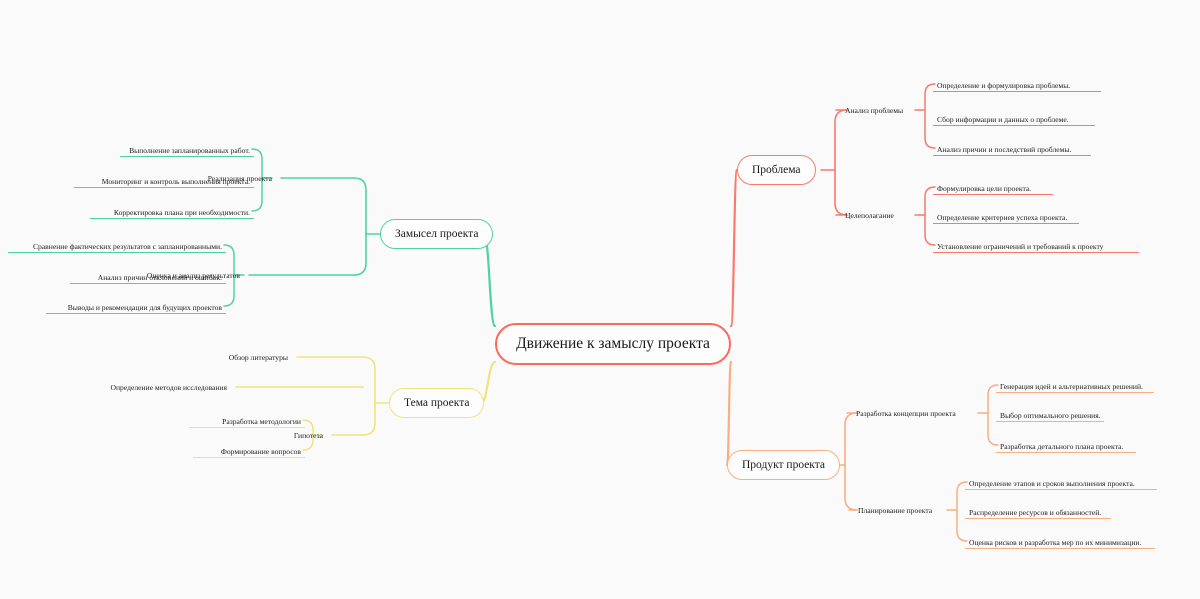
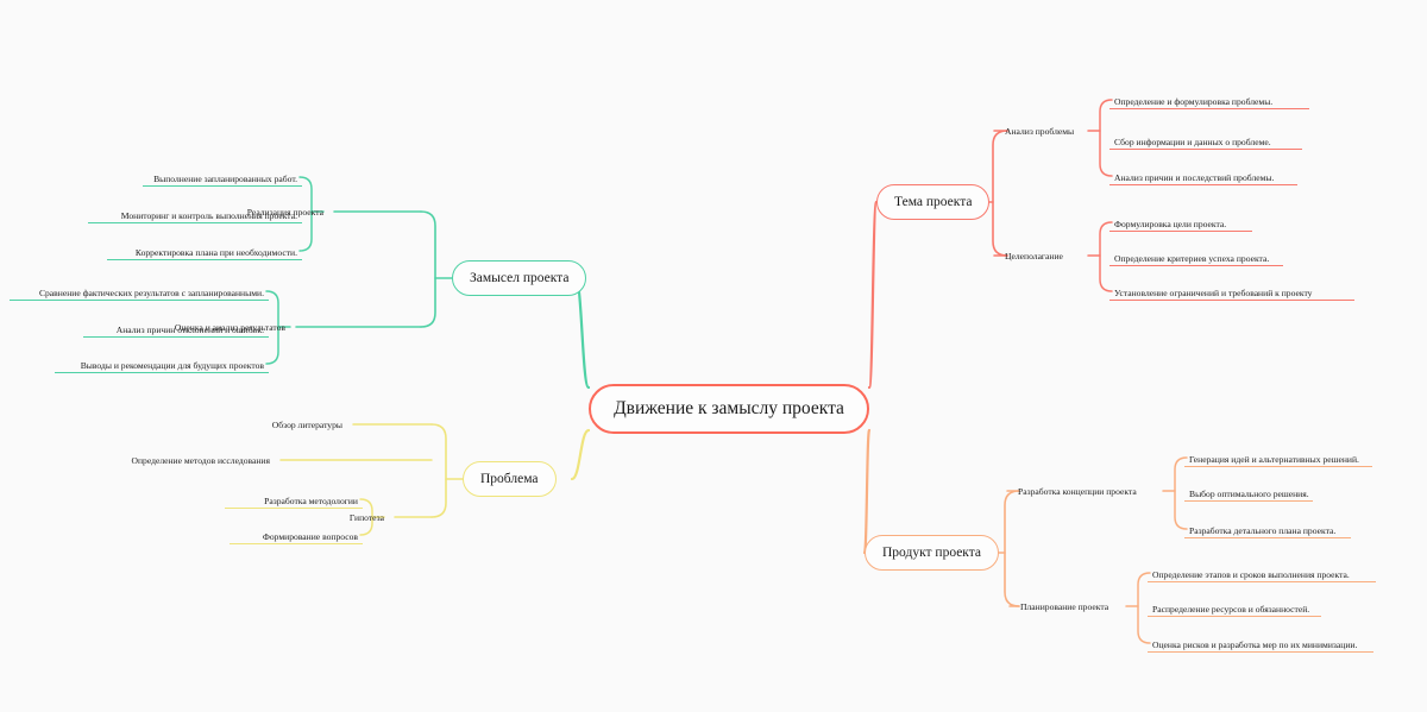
- Проблема
+ Тема проекта
  Анализ проблемы
  Определение и формулировка проблемы.
  Сбор информации и данных о проблеме.
  Анализ причин и последствий проблемы.
  Целеполагание
  Формулировка цели проекта.
  Определение критериев успеха проекта.
  Установление ограничений и требований к проекту
  Продукт проекта
  Разработка концепции проекта
  Генерация идей и альтернативных решений.
  Выбор оптимального решения.
  Разработка детального плана проекта.
  Планирование проекта
  Определение этапов и сроков выполнения проекта.
  Распределение ресурсов и обязанностей.
  Оценка рисков и разработка мер по их минимизации.
  Замысел проекта
  Реализация проекта
  Выполнение запланированных работ.
  Мониторинг и контроль выполнения проекта.
  Корректировка плана при необходимости.
  Оценка и анализ результатов
  Сравнение фактических результатов с запланированными.
  Анализ причин отклонений и ошибок.
  Выводы и рекомендации для будущих проектов
- Тема проекта
+ Проблема
  Обзор литературы
  Определение методов исследования
  Гипотеза
  Разработка методологии
  Формирование вопросов
  Движение к замыслу проекта
